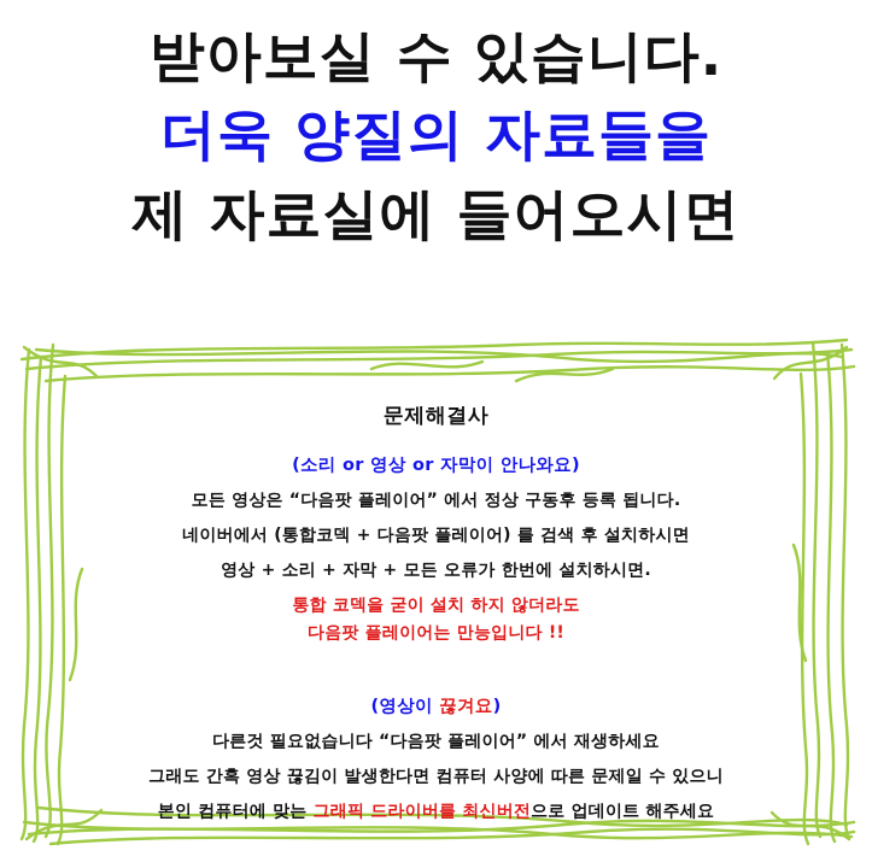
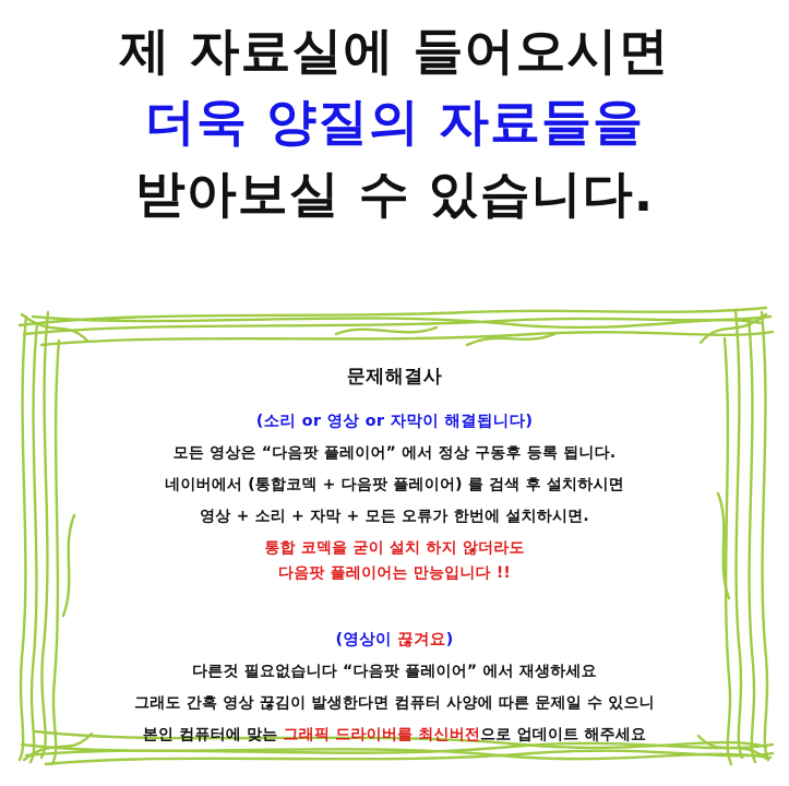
- 받아보실 수 있습니다.
+ 제 자료실에 들어오시면
  더욱 양질의 자료들을
- 제 자료실에 들어오시면
+ 받아보실 수 있습니다.
  문제해결사
- (소리 or 영상 or 자막이 안나와요)
+ (소리 or 영상 or 자막이 해결됩니다)
  모든 영상은 “다음팟 플레이어” 에서 정상 구동후 등록 됩니다.
  네이버에서 (통합코덱 + 다음팟 플레이어) 를 검색 후 설치하시면
  영상 + 소리 + 자막 + 모든 오류가 한번에 설치하시면.
  통합 코덱을 굳이 설치 하지 않더라도
  다음팟 플레이어는 만능입니다 !!
  (영상이 끊겨요)
  다른것 필요없습니다 “다음팟 플레이어” 에서 재생하세요
  그래도 간혹 영상 끊김이 발생한다면 컴퓨터 사양에 따른 문제일 수 있으니
  본인 컴퓨터에 맞는 그래픽 드라이버를 최신버전으로 업데이트 해주세요
